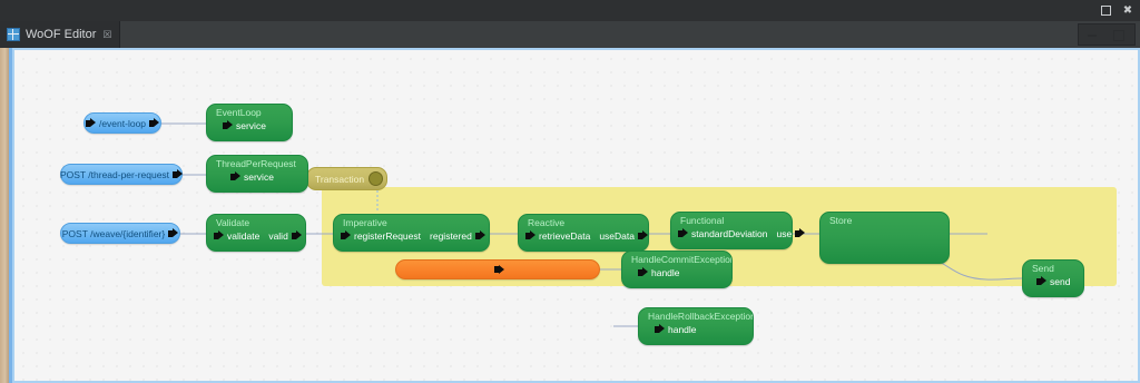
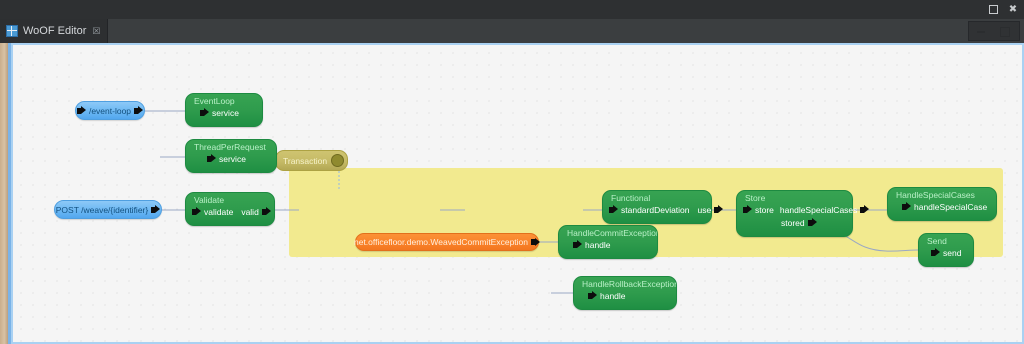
  ✖
  WoOF Editor
  ☒
  /event-loop
- POST /thread-per-request
  POST /weave/{identifier}
  Transaction
  EventLoop
  service
  ThreadPerRequest
  service
  Validate
  validate
  valid
- Imperative
- registerRequest
- registered
- Reactive
- retrieveData
- useData
  Functional
  standardDeviation
  use
  Store
+ store
+ handleSpecialCases
+ stored
+ HandleSpecialCases
+ handleSpecialCase
  Send
  send
+ net.officefloor.demo.WeavedCommitException
  HandleCommitExceptio
  handle
  HandleRollbackExceptio
  handle
